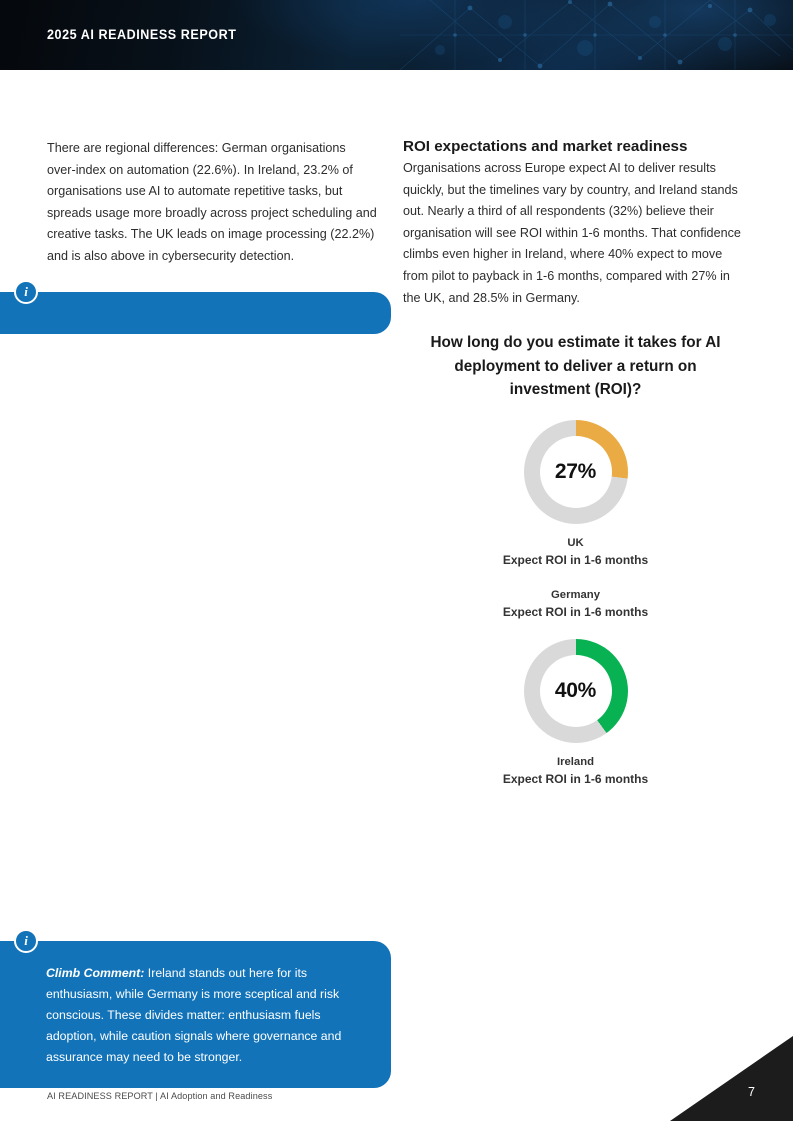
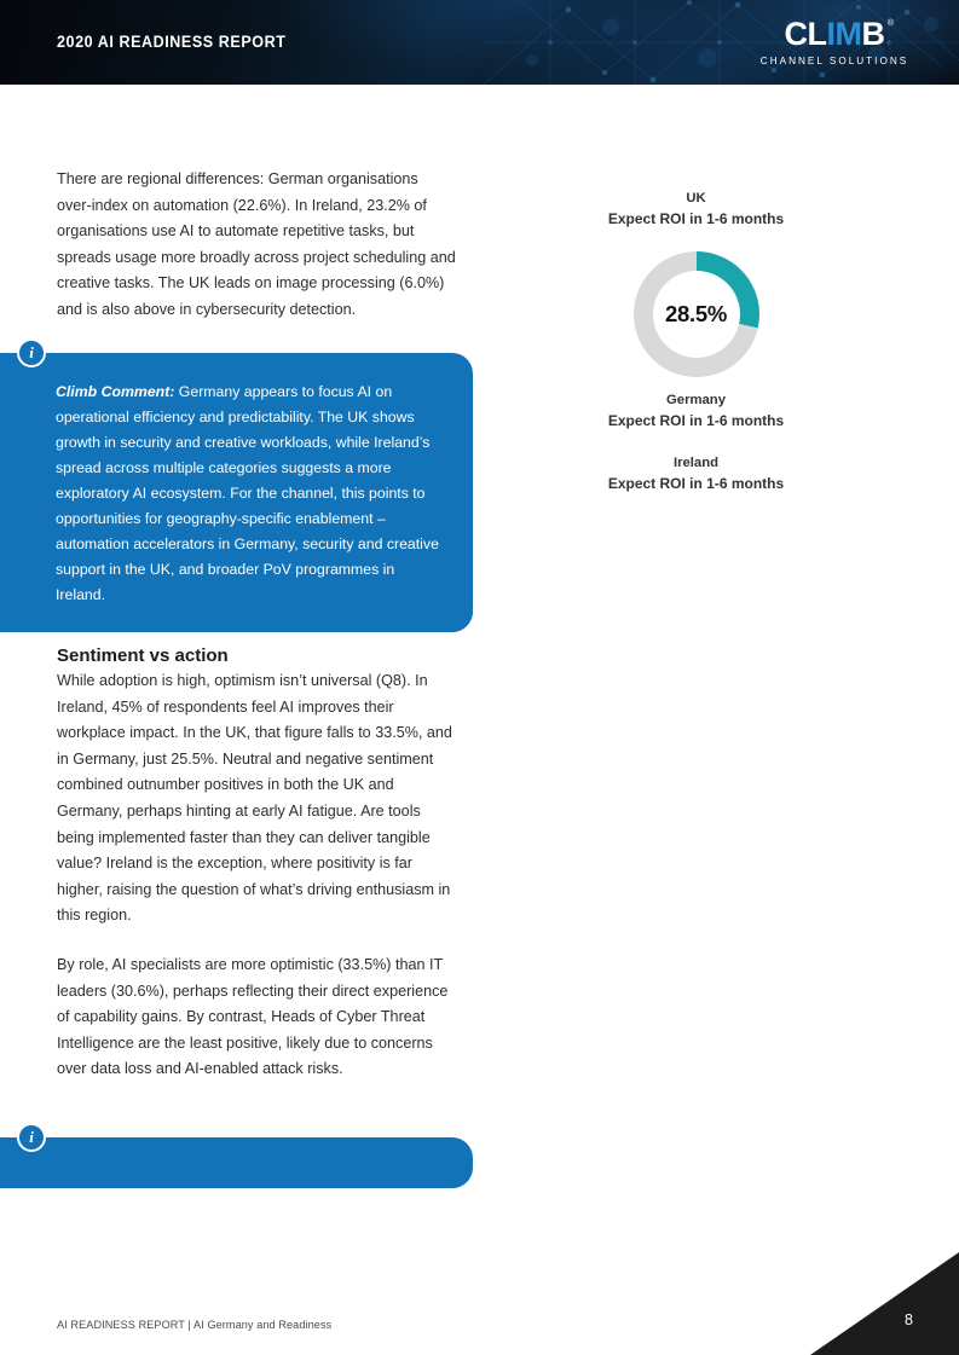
- 2025 AI READINESS REPORT
+ 2020 AI READINESS REPORT
+ CLIMB
+ CHANNEL SOLUTIONS
- There are regional differences: German organisations over-index on automation (22.6%). In Ireland, 23.2% of organisations use AI to automate repetitive tasks, but spreads usage more broadly across project scheduling and creative tasks. The UK leads on image processing (22.2%) and is also above in cybersecurity detection.
+ There are regional differences: German organisations over-index on automation (22.6%). In Ireland, 23.2% of organisations use AI to automate repetitive tasks, but spreads usage more broadly across project scheduling and creative tasks. The UK leads on image processing (6.0%) and is also above in cybersecurity detection.
  i
+ Climb Comment: Germany appears to focus AI on operational efficiency and predictability. The UK shows growth in security and creative workloads, while Ireland’s spread across multiple categories suggests a more exploratory AI ecosystem. For the channel, this points to opportunities for geography-specific enablement – automation accelerators in Germany, security and creative support in the UK, and broader PoV programmes in Ireland.
+ Sentiment vs action
+ While adoption is high, optimism isn’t universal (Q8). In Ireland, 45% of respondents feel AI improves their workplace impact. In the UK, that figure falls to 33.5%, and in Germany, just 25.5%. Neutral and negative sentiment combined outnumber positives in both the UK and Germany, perhaps hinting at early AI fatigue. Are tools being implemented faster than they can deliver tangible value? Ireland is the exception, where positivity is far higher, raising the question of what’s driving enthusiasm in this region.
+ By role, AI specialists are more optimistic (33.5%) than IT leaders (30.6%), perhaps reflecting their direct experience of capability gains. By contrast, Heads of Cyber Threat Intelligence are the least positive, likely due to concerns over data loss and AI-enabled attack risks.
  i
- Climb Comment: Ireland stands out here for its enthusiasm, while Germany is more sceptical and risk conscious. These divides matter: enthusiasm fuels adoption, while caution signals where governance and assurance may need to be stronger.
- ROI expectations and market readiness
- Organisations across Europe expect AI to deliver results quickly, but the timelines vary by country, and Ireland stands out. Nearly a third of all respondents (32%) believe their organisation will see ROI within 1-6 months. That confidence climbs even higher in Ireland, where 40% expect to move from pilot to payback in 1-6 months, compared with 27% in the UK, and 28.5% in Germany.
- How long do you estimate it takes for AI deployment to deliver a return on investment (ROI)?
- 27%
  UK
  Expect ROI in 1-6 months
+ 28.5%
  Germany
  Expect ROI in 1-6 months
- 40%
  Ireland
  Expect ROI in 1-6 months
- AI READINESS REPORT | AI Adoption and Readiness
+ AI READINESS REPORT | AI Germany and Readiness
- 7
+ 8
